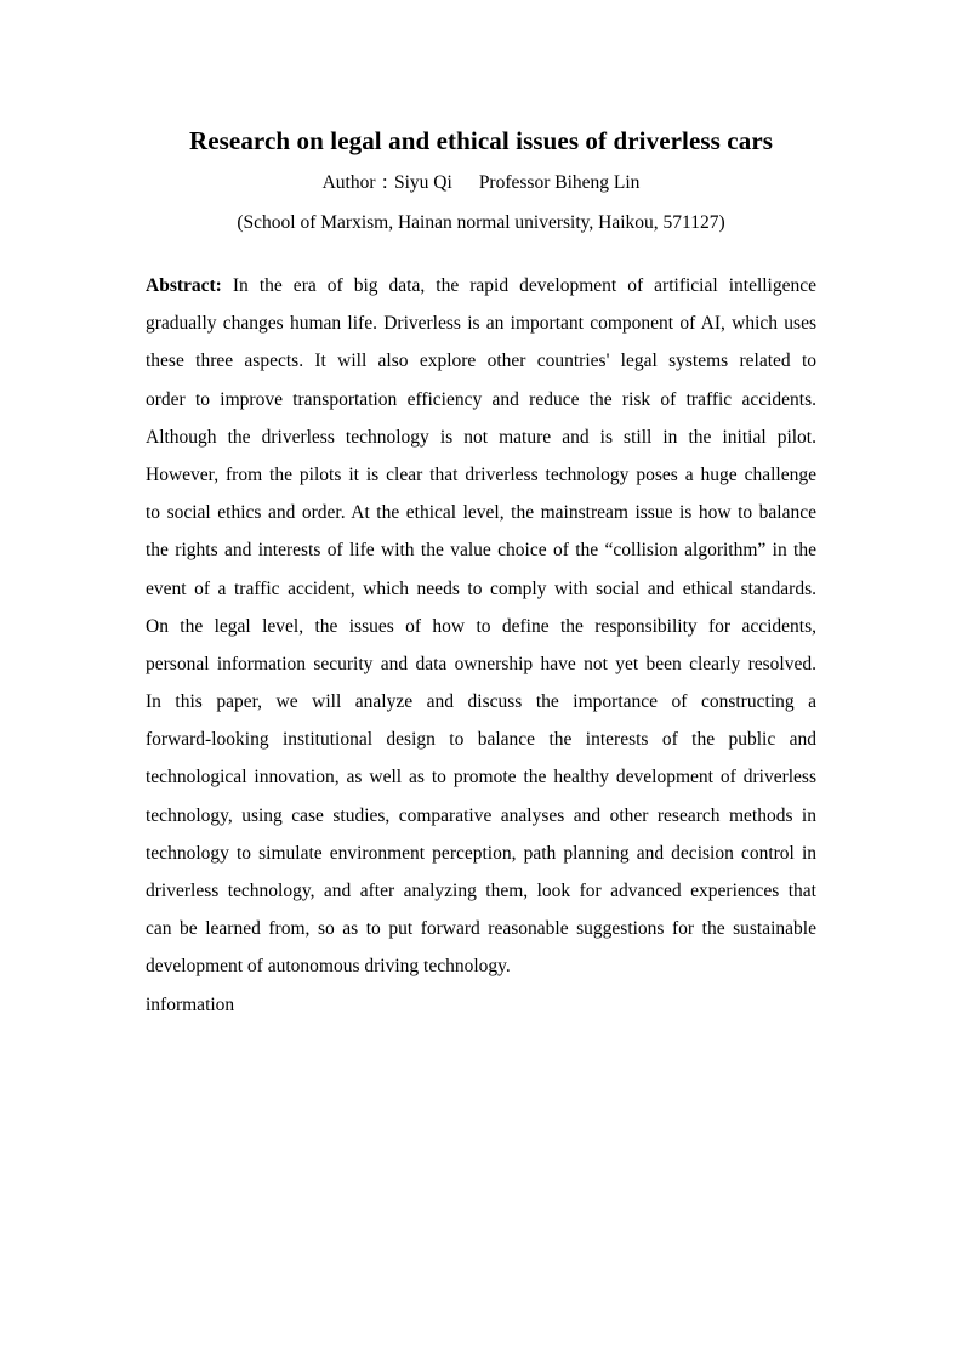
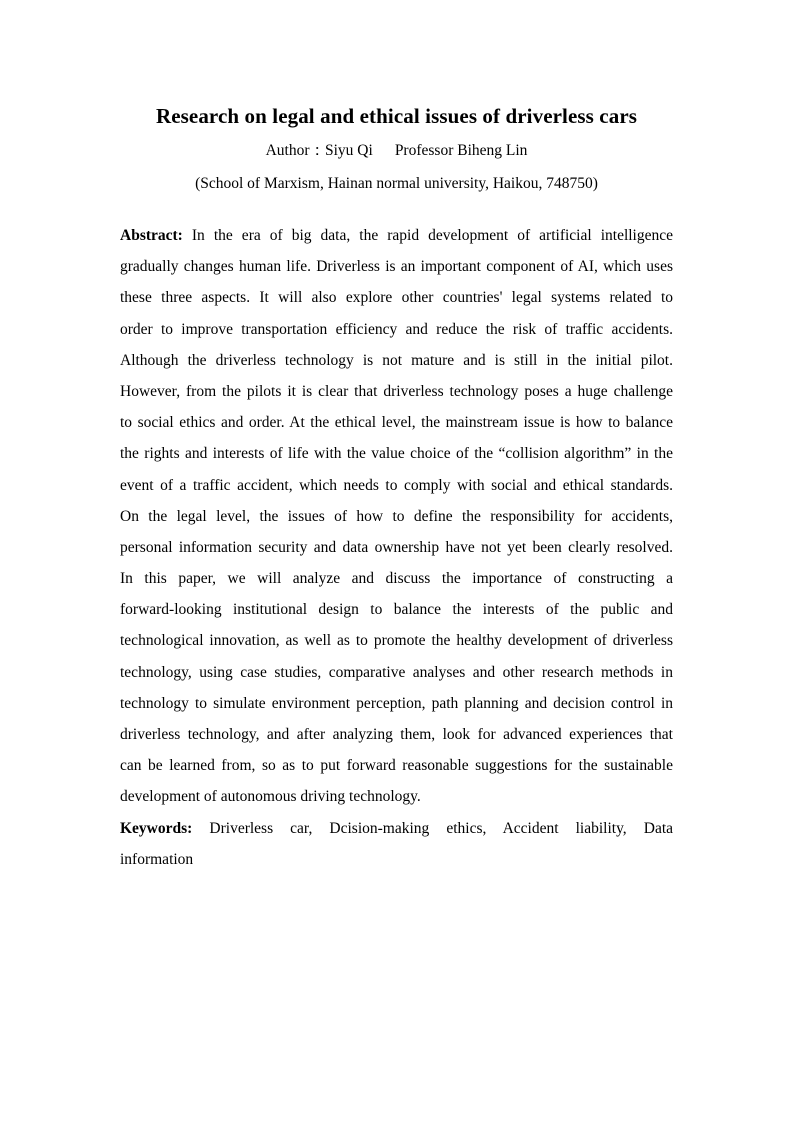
  Research on legal and ethical issues of driverless cars
  Author：Siyu Qi Professor Biheng Lin
- (School of Marxism, Hainan normal university, Haikou, 571127)
+ (School of Marxism, Hainan normal university, Haikou, 748750)
  Abstract: In the era of big data, the rapid development of artificial intelligence
  gradually changes human life. Driverless is an important component of AI, which uses
  these three aspects. It will also explore other countries' legal systems related to
  order to improve transportation efficiency and reduce the risk of traffic accidents.
  Although the driverless technology is not mature and is still in the initial pilot.
  However, from the pilots it is clear that driverless technology poses a huge challenge
  to social ethics and order. At the ethical level, the mainstream issue is how to balance
  the rights and interests of life with the value choice of the “collision algorithm” in the
  event of a traffic accident, which needs to comply with social and ethical standards.
  On the legal level, the issues of how to define the responsibility for accidents,
  personal information security and data ownership have not yet been clearly resolved.
  In this paper, we will analyze and discuss the importance of constructing a
  forward-looking institutional design to balance the interests of the public and
  technological innovation, as well as to promote the healthy development of driverless
  technology, using case studies, comparative analyses and other research methods in
  technology to simulate environment perception, path planning and decision control in
  driverless technology, and after analyzing them, look for advanced experiences that
  can be learned from, so as to put forward reasonable suggestions for the sustainable
  development of autonomous driving technology.
+ Keywords: Driverless car, Dcision-making ethics, Accident liability, Data
  information
